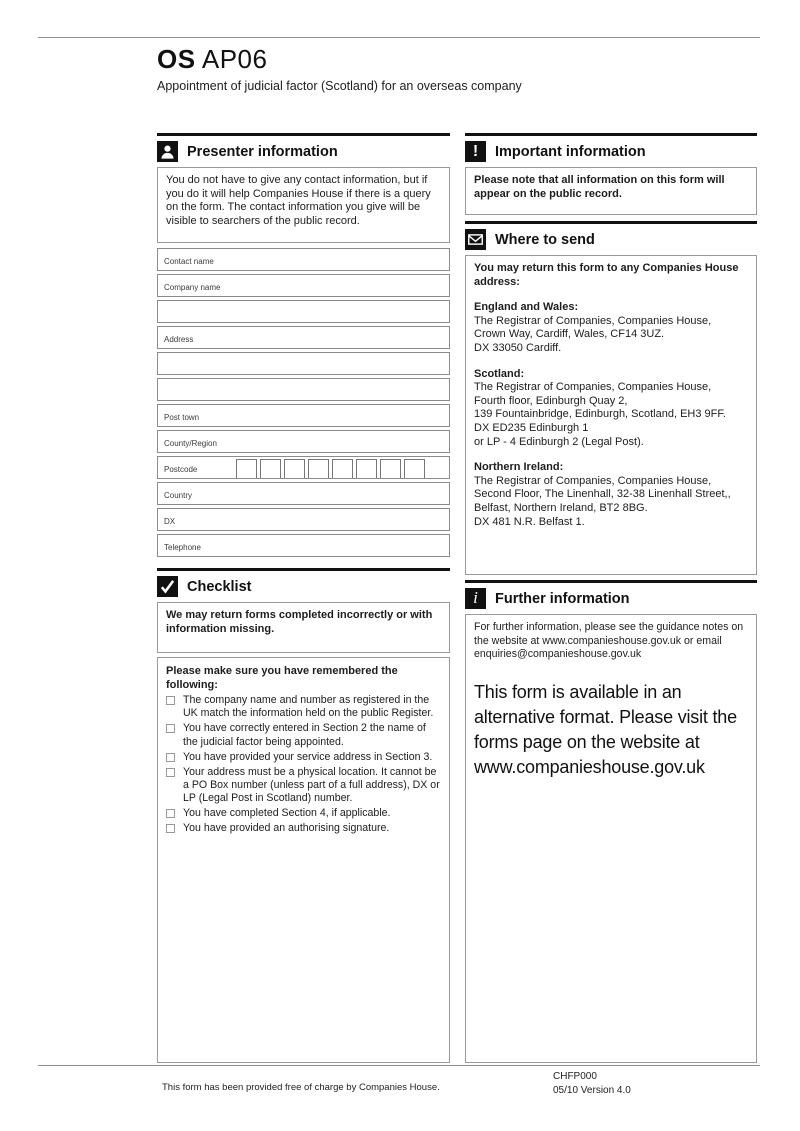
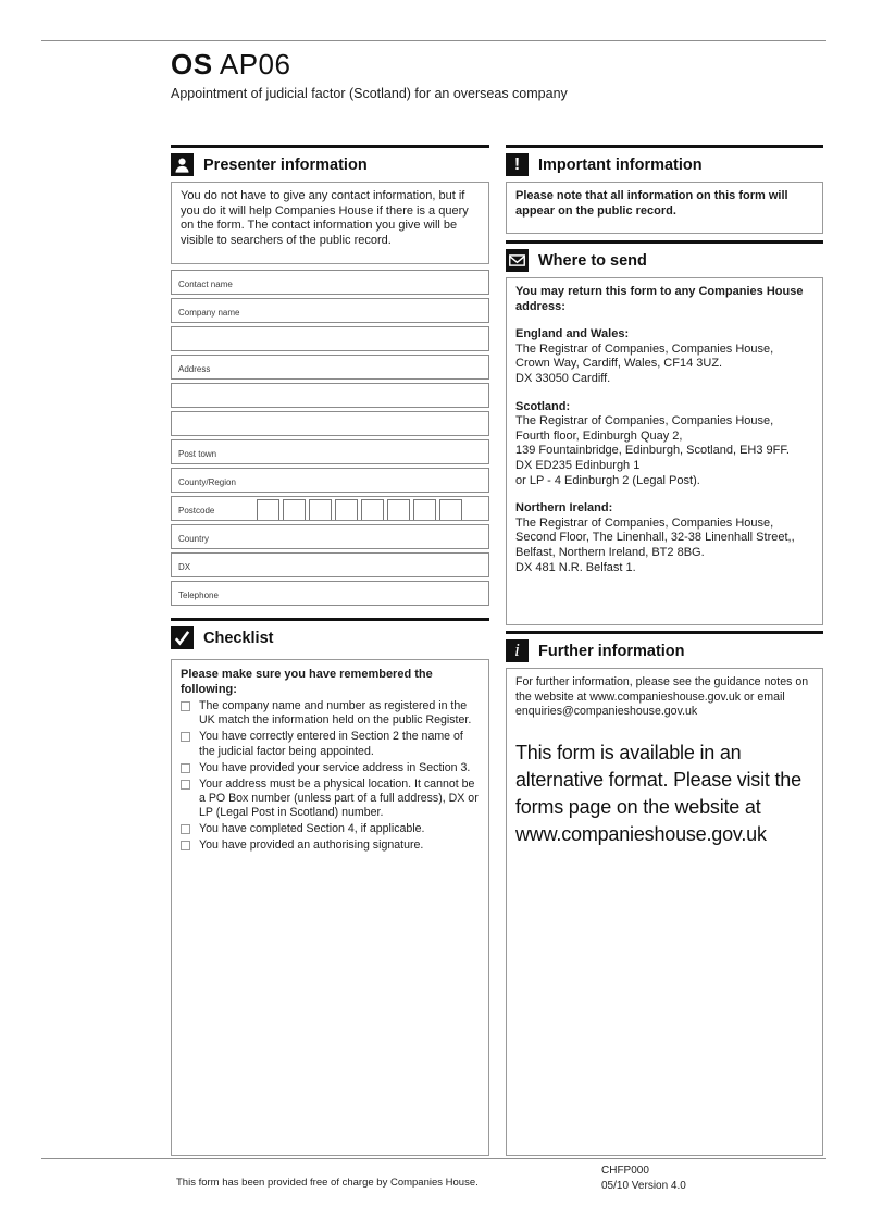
  OS AP06
  Appointment of judicial factor (Scotland) for an overseas company
  Presenter information
  You do not have to give any contact information, but if you do it will help Companies House if there is a query on the form. The contact information you give will be visible to searchers of the public record.
  Contact name
  Company name
  Address
  Post town
  County/Region
  Postcode
  Country
  DX
  Telephone
  Checklist
- We may return forms completed incorrectly or with information missing.
  Please make sure you have remembered the following:
  The company name and number as registered in the UK match the information held on the public Register.
  You have correctly entered in Section 2 the name of the judicial factor being appointed.
  You have provided your service address in Section 3.
  Your address must be a physical location. It cannot be a PO Box number (unless part of a full address), DX or LP (Legal Post in Scotland) number.
  You have completed Section 4, if applicable.
  You have provided an authorising signature.
  !
  Important information
  Please note that all information on this form will appear on the public record.
  Where to send
  You may return this form to any Companies House address:
  England and Wales:
  The Registrar of Companies, Companies House,
  Crown Way, Cardiff, Wales, CF14 3UZ.
  DX 33050 Cardiff.
  Scotland:
  The Registrar of Companies, Companies House,
  Fourth floor, Edinburgh Quay 2,
  139 Fountainbridge, Edinburgh, Scotland, EH3 9FF.
  DX ED235 Edinburgh 1
  or LP - 4 Edinburgh 2 (Legal Post).
  Northern Ireland:
  The Registrar of Companies, Companies House,
  Second Floor, The Linenhall, 32-38 Linenhall Street,,
  Belfast, Northern Ireland, BT2 8BG.
  DX 481 N.R. Belfast 1.
  i
  Further information
  For further information, please see the guidance notes on the website at www.companieshouse.gov.uk or email enquiries@companieshouse.gov.uk
  This form is available in an alternative format. Please visit the forms page on the website at www.companieshouse.gov.uk
  This form has been provided free of charge by Companies House.
  CHFP000
  05/10 Version 4.0
